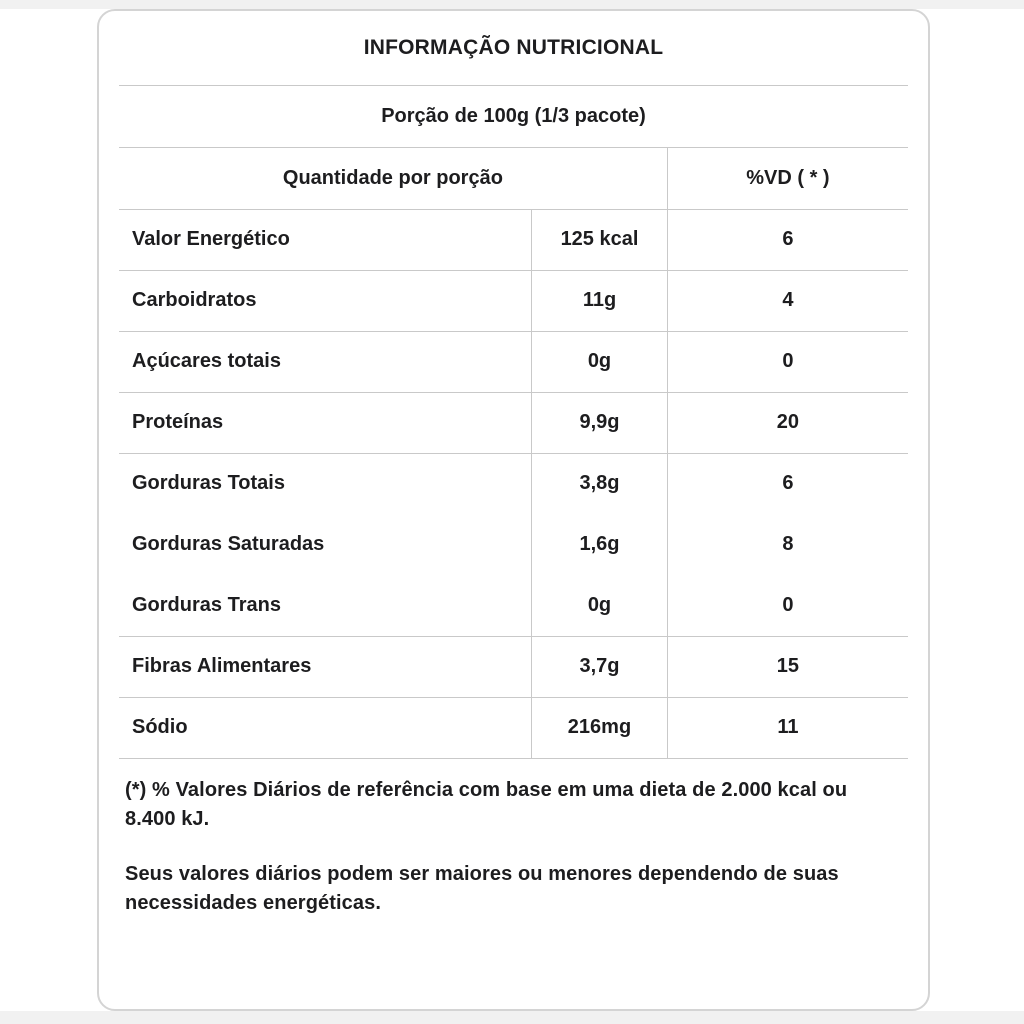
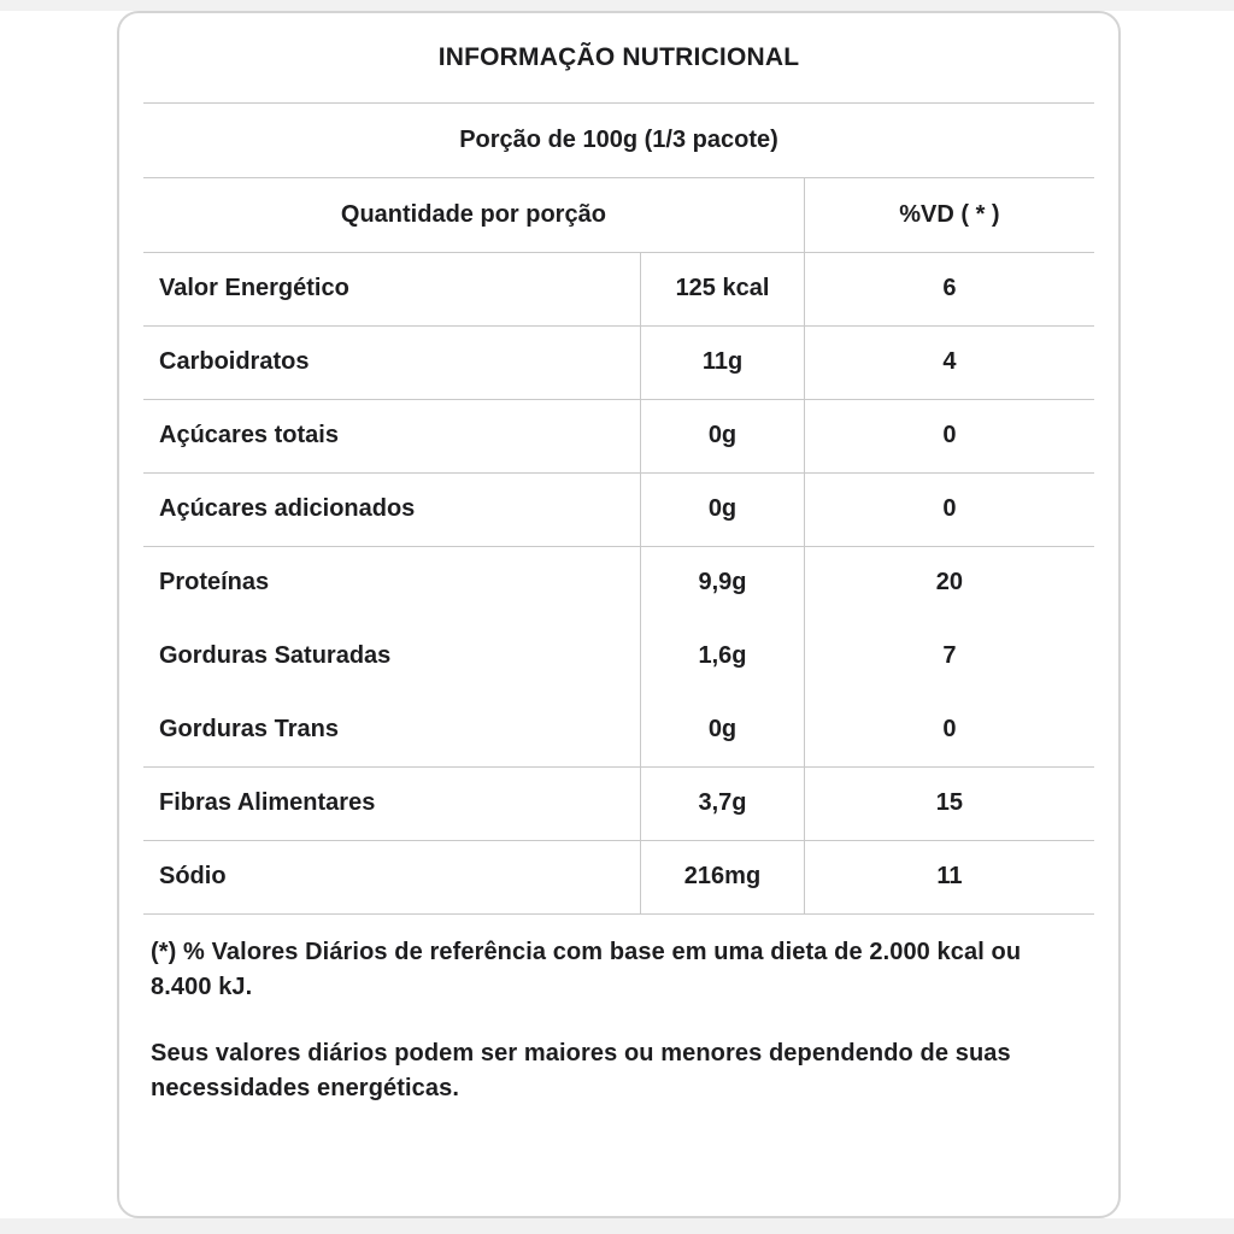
  INFORMAÇÃO NUTRICIONAL
  Porção de 100g (1/3 pacote)
  Quantidade por porção	%VD ( * )
  Valor Energético	125 kcal	6
  Carboidratos	11g	4
  Açúcares totais	0g	0
+ Açúcares adicionados	0g	0
  Proteínas	9,9g	20
- Gorduras Totais	3,8g	6
- Gorduras Saturadas	1,6g	8
+ Gorduras Saturadas	1,6g	7
  Gorduras Trans	0g	0
  Fibras Alimentares	3,7g	15
  Sódio	216mg	11
  (*) % Valores Diários de referência com base em uma dieta de 2.000 kcal ou 8.400 kJ. Seus valores diários podem ser maiores ou menores dependendo de suas necessidades energéticas.
